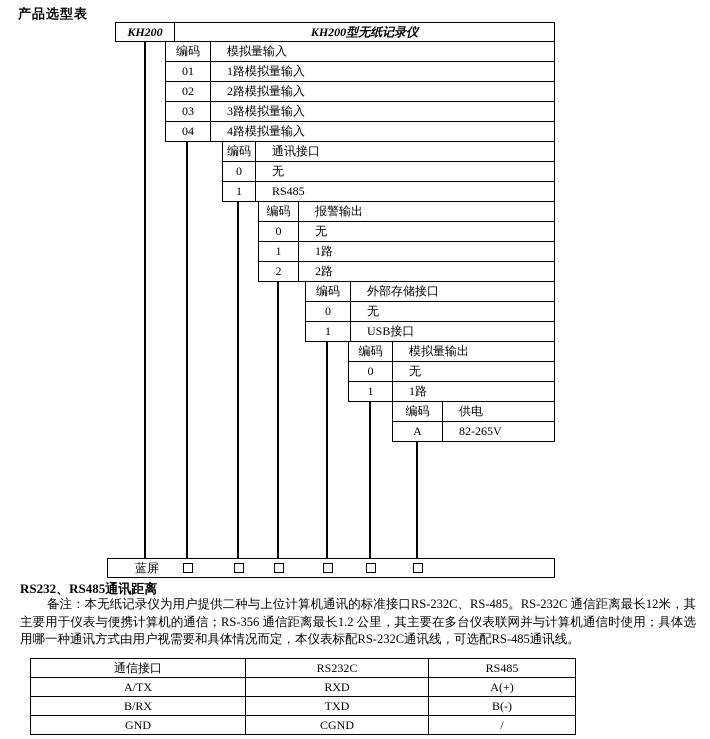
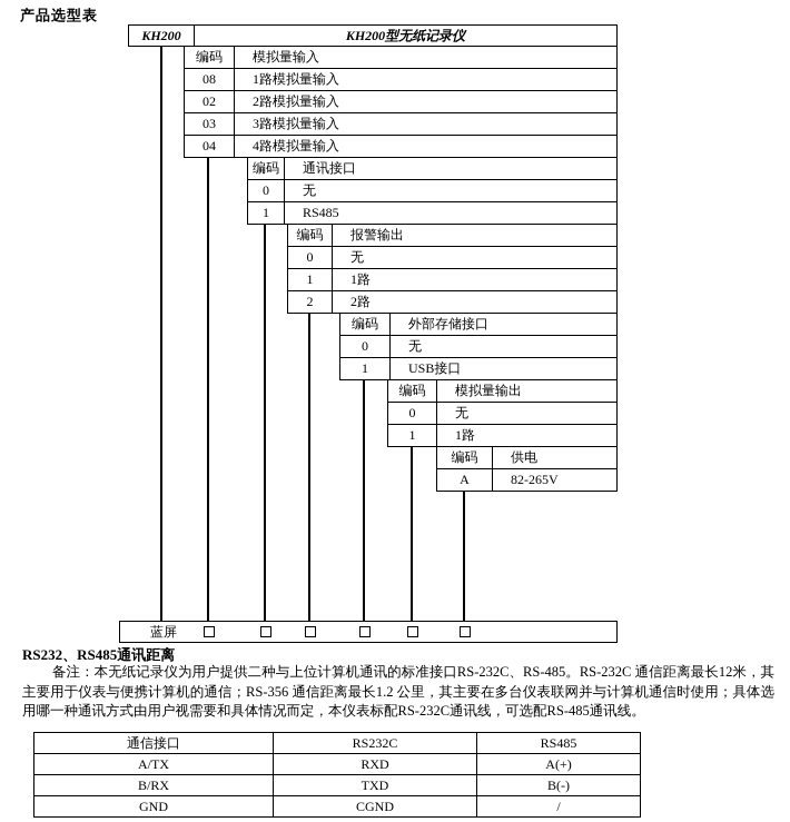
  产品选型表
  KH200
  KH200型无纸记录仪
  编码	模拟量输入
- 01	1路模拟量输入
+ 08	1路模拟量输入
  02	2路模拟量输入
  03	3路模拟量输入
  04	4路模拟量输入
  编码	通讯接口
  0	无
  1	RS485
  编码	报警输出
  0	无
  1	1路
  2	2路
  编码	外部存储接口
  0	无
  1	USB接口
  编码	模拟量输出
  0	无
  1	1路
  编码	供电
  A	82-265V
  蓝屏
  RS232、RS485通讯距离
  备注：本无纸记录仪为用户提供二种与上位计算机通讯的标准接口RS-232C、RS-485。RS-232C 通信距离最长12米，其主要用于仪表与便携计算机的通信；RS-356 通信距离最长1.2 公里，其主要在多台仪表联网并与计算机通信时使用；具体选用哪一种通讯方式由用户视需要和具体情况而定，本仪表标配RS-232C通讯线，可选配RS-485通讯线。
  通信接口	RS232C	RS485
  A/TX	RXD	A(+)
  B/RX	TXD	B(-)
  GND	CGND	/
